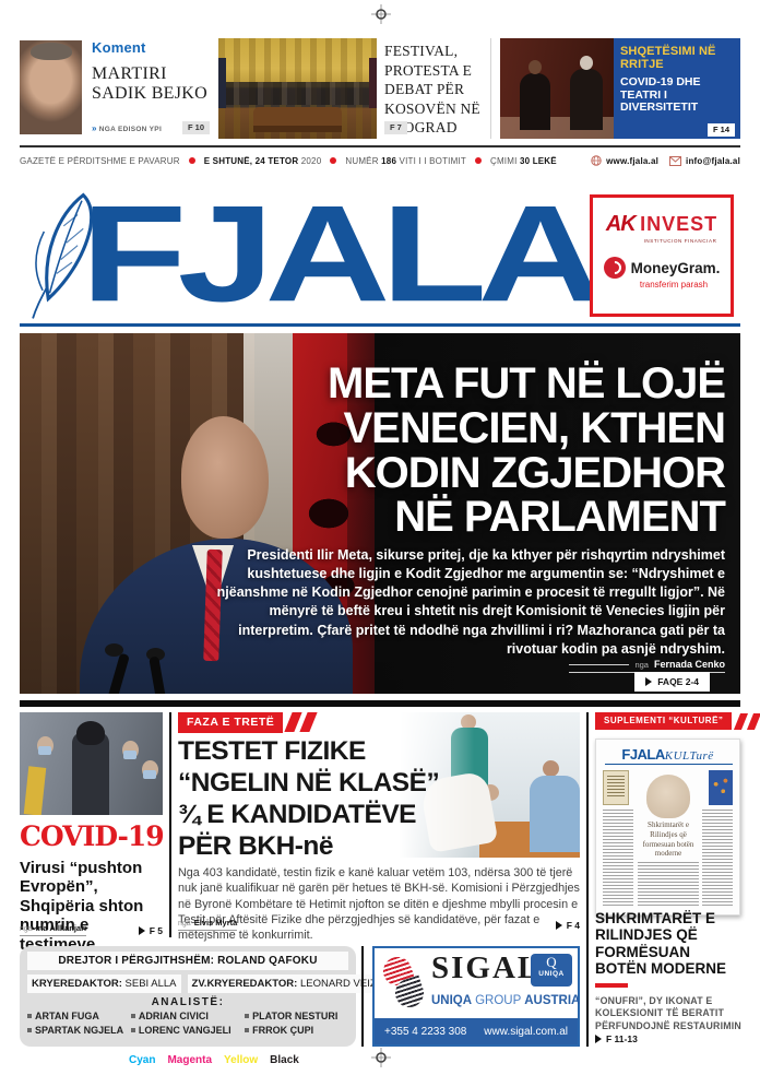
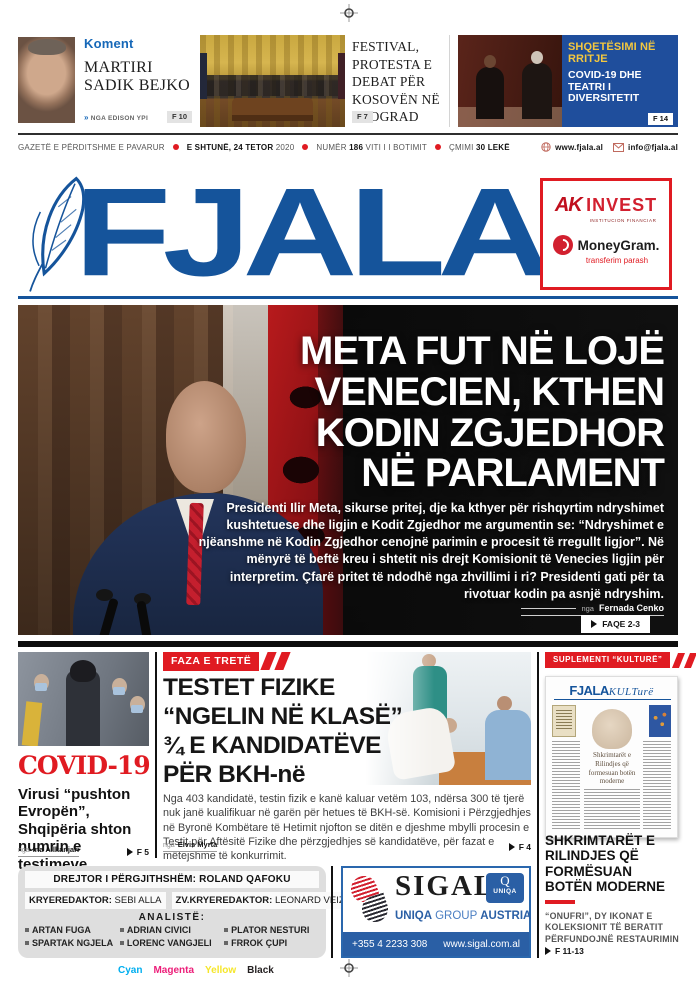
  Koment
  MARTIRI SADIK BEJKO
  F 10
  FESTIVAL, PROTESTA E DEBAT PËR KOSOVËN NË OGRAD
  F 7
  SHQETËSIMI NË RRITJE
  COVID-19 DHE TEATRI I DIVERSITETIT
  F 14
  GAZETË E PËRDITSHME E PAVARUR
  E SHTUNË, 24 TETOR 2020
  NUMËR 186 VITI I I BOTIMIT
  ÇMIMI 30 LEKË
  www.fjala.al
  info@fjala.al
  FJALA
  AK INVEST
  MoneyGram.
  transferim parash
  META FUT NË LOJË
  VENECIEN, KTHEN
  KODIN ZGJEDHOR
  NË PARLAMENT
- Presidenti Ilir Meta, sikurse pritej, dje ka kthyer për rishqyrtim ndryshimet kushtetuese dhe ligjin e Kodit Zgjedhor me argumentin se: “Ndryshimet e njëanshme në Kodin Zgjedhor cenojnë parimin e procesit të rregullt ligjor”. Në mënyrë të beftë kreu i shtetit nis drejt Komisionit të Venecies ligjin për interpretim. Çfarë pritet të ndodhë nga zhvillimi i ri? Mazhoranca gati për ta rivotuar kodin pa asnjë ndryshim.
+ Presidenti Ilir Meta, sikurse pritej, dje ka kthyer për rishqyrtim ndryshimet kushtetuese dhe ligjin e Kodit Zgjedhor me argumentin se: “Ndryshimet e njëanshme në Kodin Zgjedhor cenojnë parimin e procesit të rregullt ligjor”. Në mënyrë të beftë kreu i shtetit nis drejt Komisionit të Venecies ligjin për interpretim. Çfarë pritet të ndodhë nga zhvillimi i ri? Presidenti gati për ta rivotuar kodin pa asnjë ndryshim.
  nga
  Fernada Cenko
- FAQE 2-4
+ FAQE 2-3
  COVID-19
  Virusi “pushton Evropën”, Shqipëria shton numrin e testimeve
  Ina Allkanjari
  F 5
  FAZA E TRETË
  TESTET FIZIKE
  “NGELIN NË KLASË”
  ¾ E KANDIDATËVE
  PËR BKH-në
  Nga 403 kandidatë, testin fizik e kanë kaluar vetëm 103, ndërsa 300 të tjerë nuk janë kualifikuar në garën për hetues të BKH-së. Komisioni i Përzgjedhjes në Byronë Kombëtare të Hetimit njofton se ditën e djeshme mbylli procesin e Testit për Aftësitë Fizike dhe përzgjedhjes së kandidatëve, për fazat e mëtejshme të konkurrimit.
  Elvis Myrta
  F 4
  SUPLEMENTI “KULTURË”
  FJALAKULTurë
  Shkrimtarët e Rilindjes që formesuan botën moderne
  SHKRIMTARËT E RILINDJES QË FORMËSUAN BOTËN MODERNE
  “ONUFRI”, DY IKONAT E KOLEKSIONIT TË BERATIT PËRFUNDOJNË RESTAURIMIN
  F 11-13
  DREJTOR I PËRGJITHSHËM: ROLAND QAFOKU
  KRYEREDAKTOR: SEBI ALLA
  ZV.KRYEREDAKTOR: LEONARD VEI
  ANALISTË:
  ARTAN FUGA
  ADRIAN CIVICI
  PLATOR NESTURI
  SPARTAK NGJELA
  LORENC VANGJELI
  FRROK ÇUPI
  SIGAL
  Q
  UNIQA GROUP AUSTRIA
  +355 4 2233 308
  www.sigal.com.al
  Cyan
  Magenta
  Yellow
  Black
